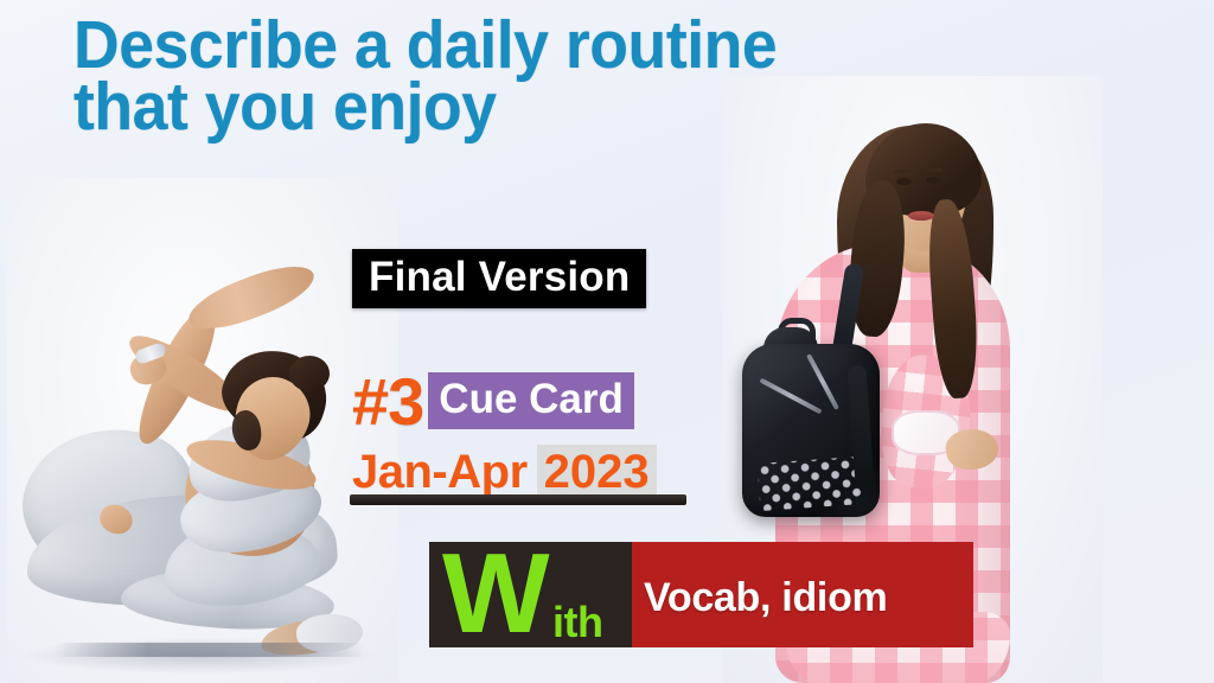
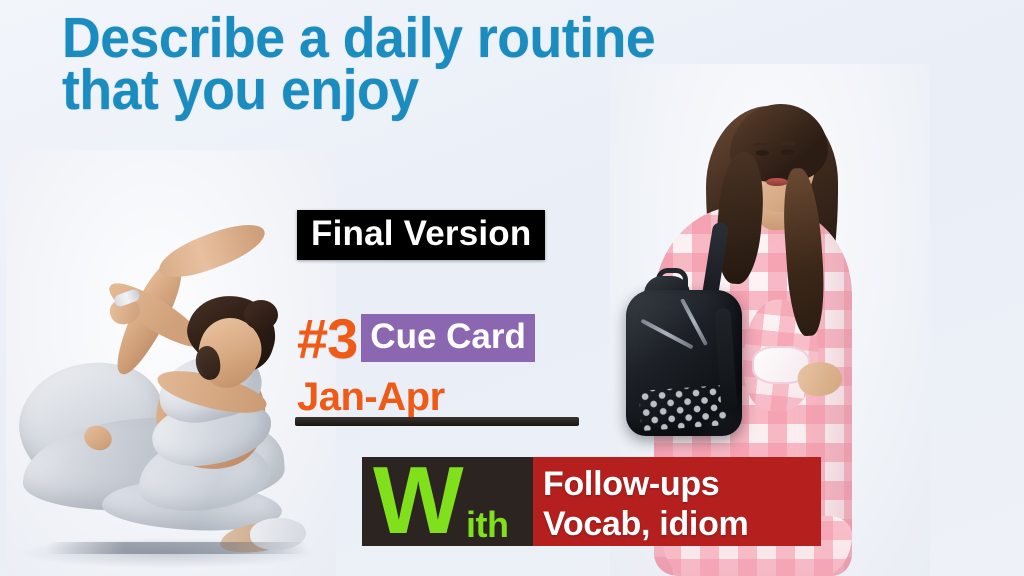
  Describe a daily routine
  that you enjoy
  Final Version
  #3
  Cue Card
  Jan-Apr
- 2023
  W
  ith
+ Follow-ups
  Vocab, idiom
